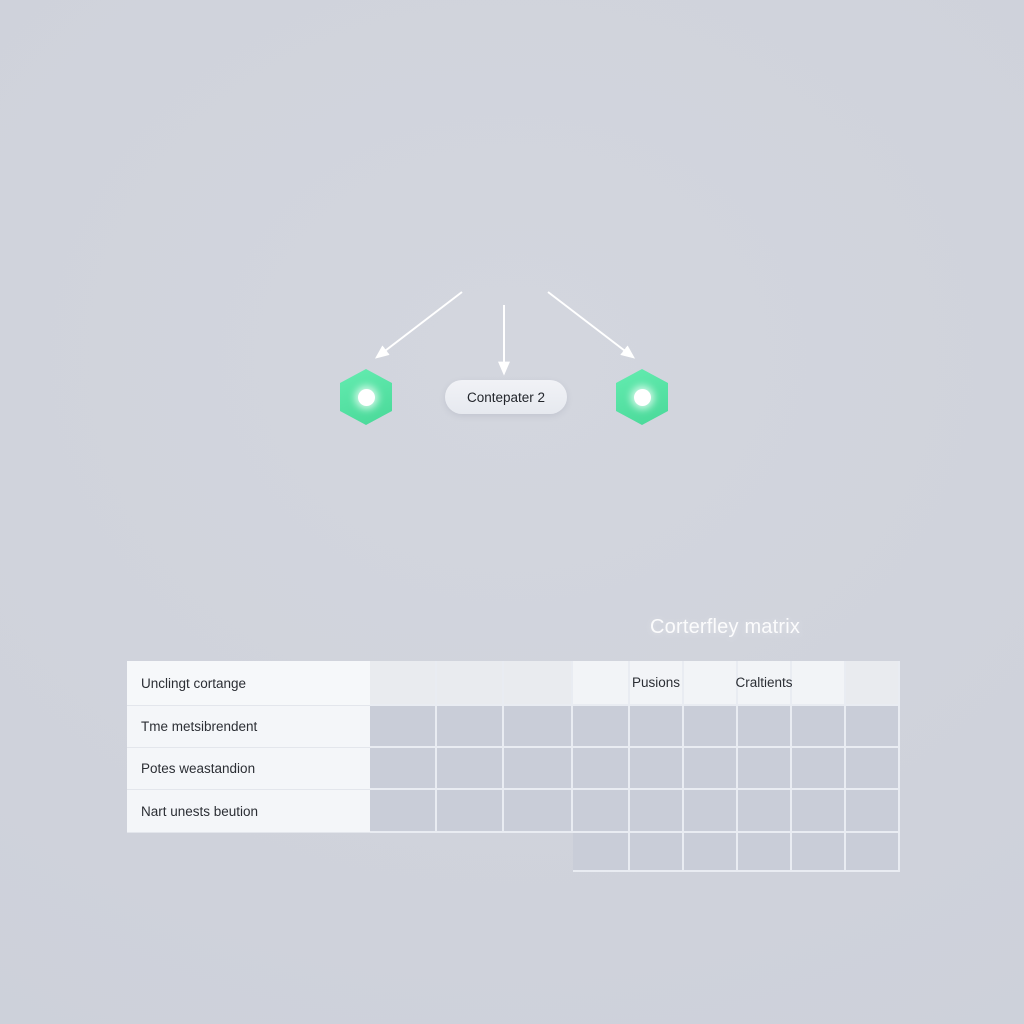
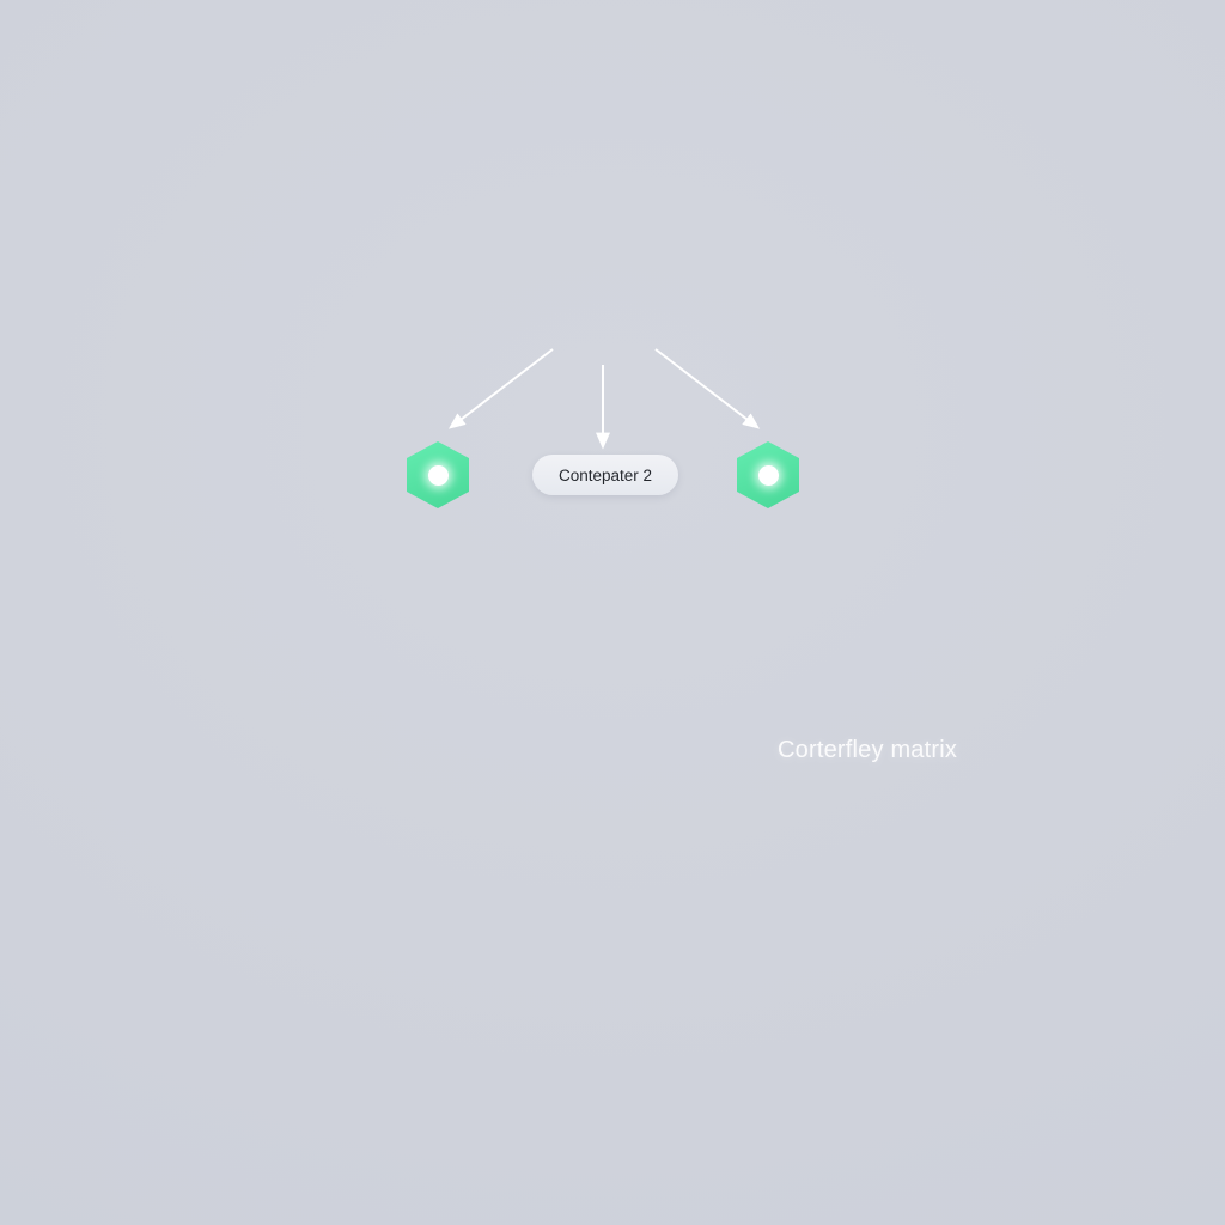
  Contepater 2
  Corterfley matrix
- Unclingt cortange
- Tme metsibrendent
- Potes weastandion
- Nart unests beution
- Pusions
- Craltients
